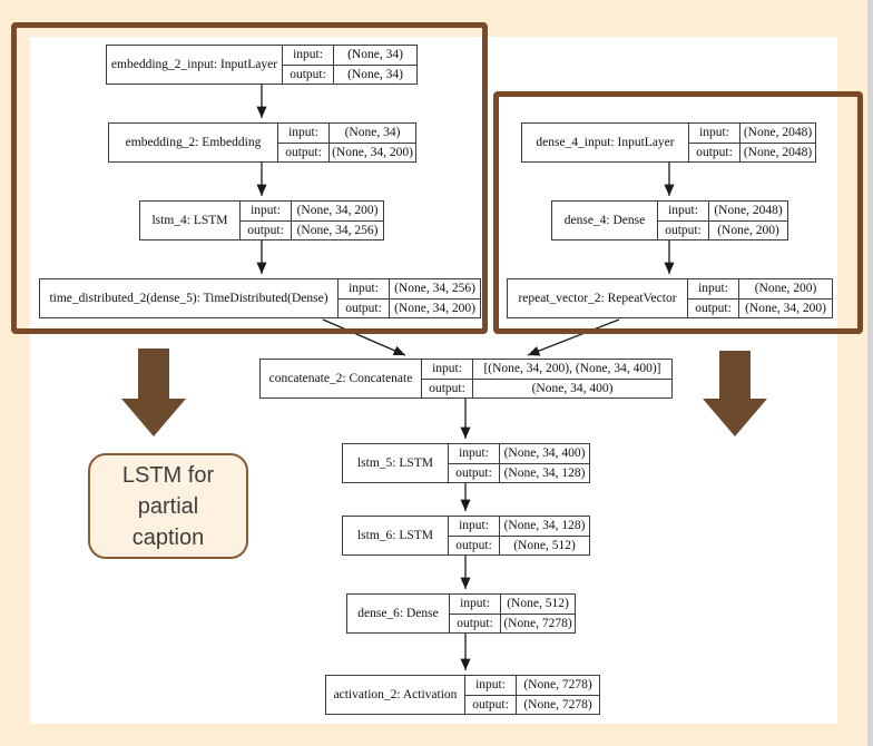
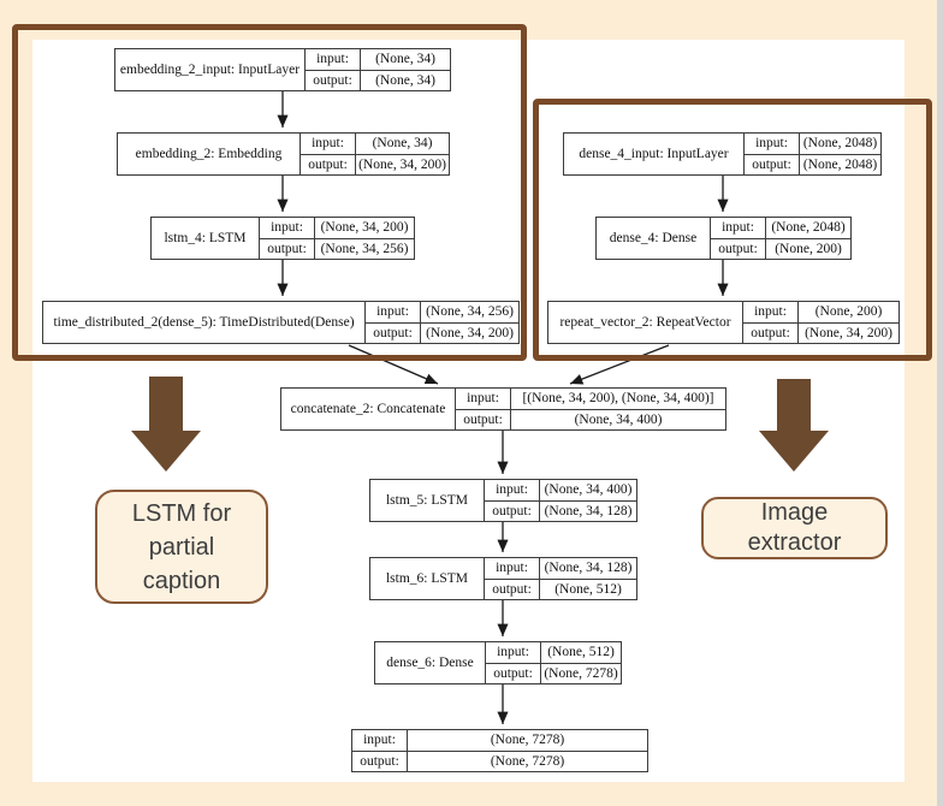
  embedding_2_input: InputLayer
  input:
  (None, 34)
  output:
  (None, 34)
  embedding_2: Embedding
  input:
  (None, 34)
  output:
  (None, 34, 200)
  lstm_4: LSTM
  input:
  (None, 34, 200)
  output:
  (None, 34, 256)
  time_distributed_2(dense_5): TimeDistributed(Dense)
  input:
  (None, 34, 256)
  output:
  (None, 34, 200)
  dense_4_input: InputLayer
  input:
  (None, 2048)
  output:
  (None, 2048)
  dense_4: Dense
  input:
  (None, 2048)
  output:
  (None, 200)
  repeat_vector_2: RepeatVector
  input:
  (None, 200)
  output:
  (None, 34, 200)
  concatenate_2: Concatenate
  input:
  [(None, 34, 200), (None, 34, 400)]
  output:
  (None, 34, 400)
  lstm_5: LSTM
  input:
  (None, 34, 400)
  output:
  (None, 34, 128)
  lstm_6: LSTM
  input:
  (None, 34, 128)
  output:
  (None, 512)
  dense_6: Dense
  input:
  (None, 512)
  output:
  (None, 7278)
- activation_2: Activation
  input:
  (None, 7278)
  output:
  (None, 7278)
  LSTM for
  partial
  caption
+ Image
+ extractor
